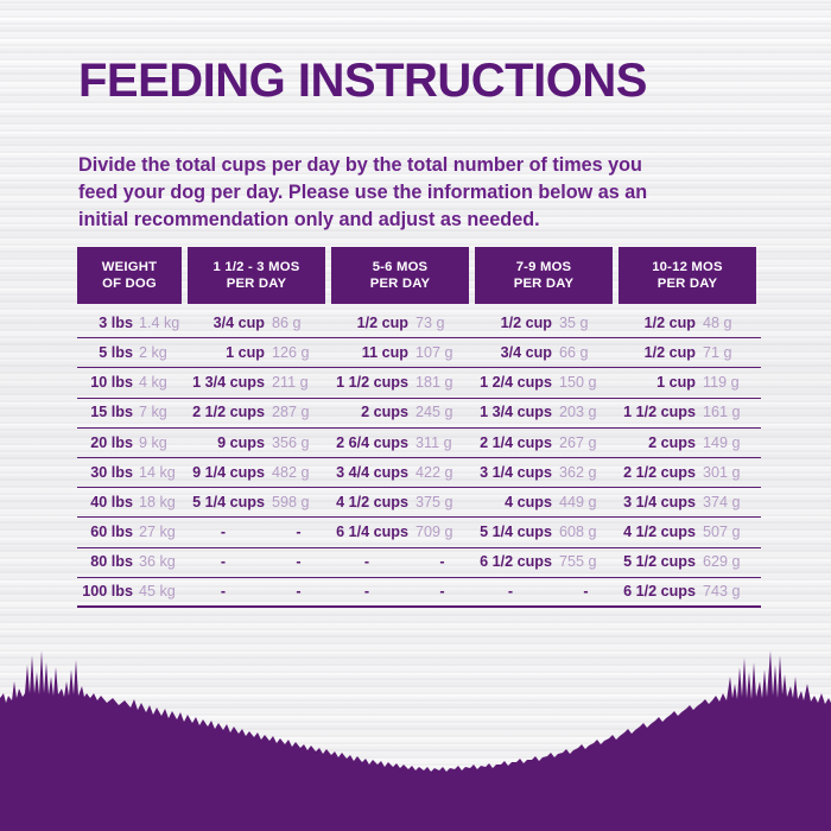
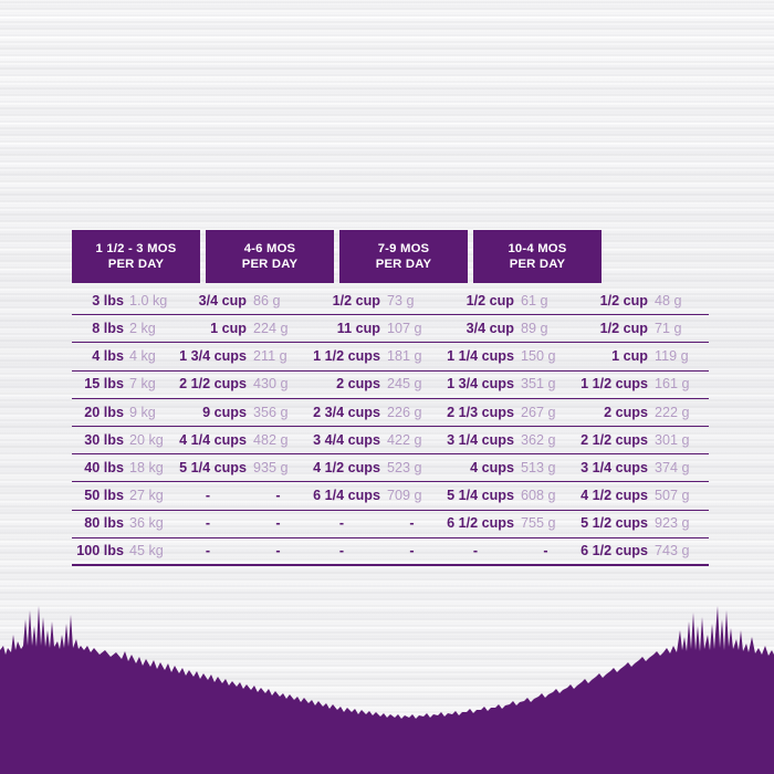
- FEEDING INSTRUCTIONS
- Divide the total cups per day by the total number of times you feed your dog per day. Please use the information below as an initial recommendation only and adjust as needed.
- WEIGHT
- OF DOG
  1 1/2 - 3 MOS
  PER DAY
- 5-6 MOS
+ 4-6 MOS
  PER DAY
  7-9 MOS
  PER DAY
- 10-12 MOS
+ 10-4 MOS
  PER DAY
  3 lbs
- 1.4 kg
+ 1.0 kg
  3/4 cup
  86 g
  1/2 cup
  73 g
  1/2 cup
- 35 g
+ 61 g
  1/2 cup
  48 g
- 5 lbs
+ 8 lbs
  2 kg
  1 cup
- 126 g
+ 224 g
  11 cup
  107 g
  3/4 cup
- 66 g
+ 89 g
  1/2 cup
  71 g
- 10 lbs
+ 4 lbs
  4 kg
  1 3/4 cups
  211 g
  1 1/2 cups
  181 g
- 1 2/4 cups
+ 1 1/4 cups
  150 g
  1 cup
  119 g
  15 lbs
  7 kg
  2 1/2 cups
- 287 g
+ 430 g
  2 cups
  245 g
  1 3/4 cups
- 203 g
+ 351 g
  1 1/2 cups
  161 g
  20 lbs
  9 kg
  9 cups
  356 g
- 2 6/4 cups
+ 2 3/4 cups
- 311 g
+ 226 g
- 2 1/4 cups
+ 2 1/3 cups
  267 g
  2 cups
- 149 g
+ 222 g
  30 lbs
- 14 kg
+ 20 kg
- 9 1/4 cups
+ 4 1/4 cups
  482 g
  3 4/4 cups
  422 g
  3 1/4 cups
  362 g
  2 1/2 cups
  301 g
  40 lbs
  18 kg
  5 1/4 cups
- 598 g
+ 935 g
  4 1/2 cups
- 375 g
+ 523 g
  4 cups
- 449 g
+ 513 g
  3 1/4 cups
  374 g
- 60 lbs
+ 50 lbs
  27 kg
  -
  -
  6 1/4 cups
  709 g
  5 1/4 cups
  608 g
  4 1/2 cups
  507 g
  80 lbs
  36 kg
  -
  -
  -
  -
  6 1/2 cups
  755 g
  5 1/2 cups
- 629 g
+ 923 g
  100 lbs
  45 kg
  -
  -
  -
  -
  -
  -
  6 1/2 cups
  743 g
